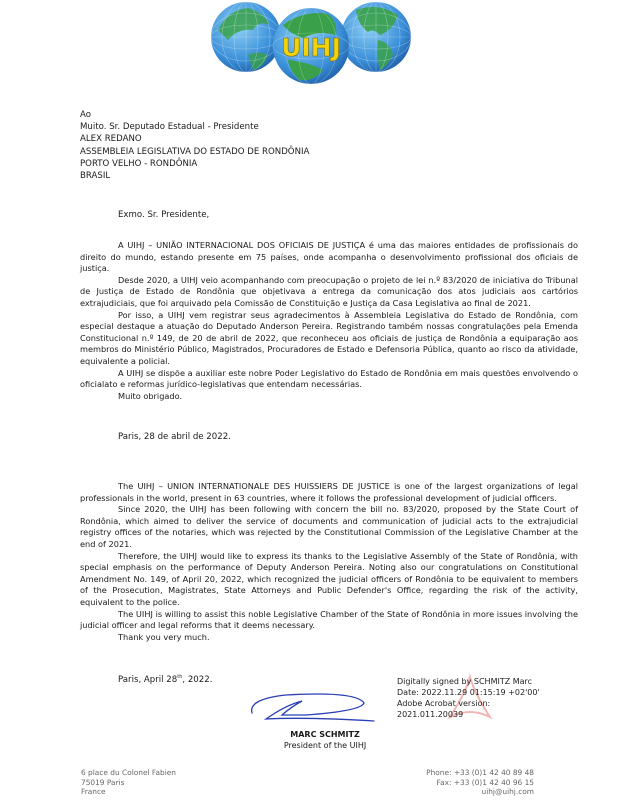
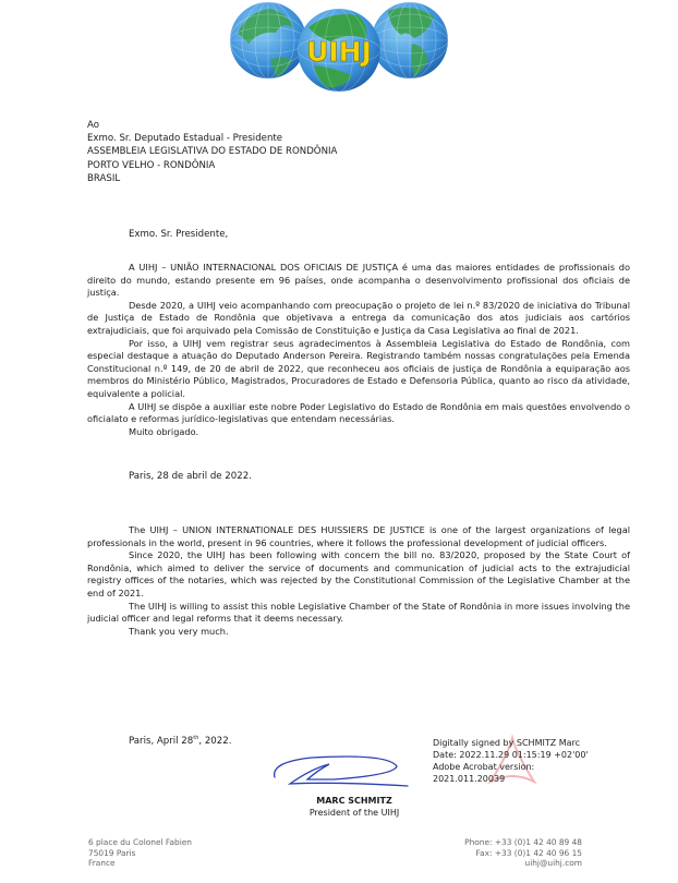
  UIHJ
  Ao
- Muito. Sr. Deputado Estadual - Presidente
+ Exmo. Sr. Deputado Estadual - Presidente
- ALEX REDANO
  ASSEMBLEIA LEGISLATIVA DO ESTADO DE RONDÔNIA
  PORTO VELHO - RONDÔNIA
  BRASIL
  Exmo. Sr. Presidente,
- A UIHJ – UNIÃO INTERNACIONAL DOS OFICIAIS DE JUSTIÇA é uma das maiores entidades de profissionais do direito do mundo, estando presente em 75 países, onde acompanha o desenvolvimento profissional dos oficiais de justiça.
+ A UIHJ – UNIÃO INTERNACIONAL DOS OFICIAIS DE JUSTIÇA é uma das maiores entidades de profissionais do direito do mundo, estando presente em 96 países, onde acompanha o desenvolvimento profissional dos oficiais de justiça.
  Desde 2020, a UIHJ veio acompanhando com preocupação o projeto de lei n.º 83/2020 de iniciativa do Tribunal de Justiça de Estado de Rondônia que objetivava a entrega da comunicação dos atos judiciais aos cartórios extrajudiciais, que foi arquivado pela Comissão de Constituição e Justiça da Casa Legislativa ao final de 2021.
  Por isso, a UIHJ vem registrar seus agradecimentos à Assembleia Legislativa do Estado de Rondônia, com especial destaque a atuação do Deputado Anderson Pereira. Registrando também nossas congratulações pela Emenda Constitucional n.º 149, de 20 de abril de 2022, que reconheceu aos oficiais de justiça de Rondônia a equiparação aos membros do Ministério Público, Magistrados, Procuradores de Estado e Defensoria Pública, quanto ao risco da atividade, equivalente a policial.
  A UIHJ se dispõe a auxiliar este nobre Poder Legislativo do Estado de Rondônia em mais questões envolvendo o oficialato e reformas jurídico-legislativas que entendam necessárias.
  Muito obrigado.
  Paris, 28 de abril de 2022.
- The UIHJ – UNION INTERNATIONALE DES HUISSIERS DE JUSTICE is one of the largest organizations of legal professionals in the world, present in 63 countries, where it follows the professional development of judicial officers.
+ The UIHJ – UNION INTERNATIONALE DES HUISSIERS DE JUSTICE is one of the largest organizations of legal professionals in the world, present in 96 countries, where it follows the professional development of judicial officers.
  Since 2020, the UIHJ has been following with concern the bill no. 83/2020, proposed by the State Court of Rondônia, which aimed to deliver the service of documents and communication of judicial acts to the extrajudicial registry offices of the notaries, which was rejected by the Constitutional Commission of the Legislative Chamber at the end of 2021.
- Therefore, the UIHJ would like to express its thanks to the Legislative Assembly of the State of Rondônia, with special emphasis on the performance of Deputy Anderson Pereira. Noting also our congratulations on Constitutional Amendment No. 149, of April 20, 2022, which recognized the judicial officers of Rondônia to be equivalent to members of the Prosecution, Magistrates, State Attorneys and Public Defender's Office, regarding the risk of the activity, equivalent to the police.
  The UIHJ is willing to assist this noble Legislative Chamber of the State of Rondônia in more issues involving the judicial officer and legal reforms that it deems necessary.
  Thank you very much.
  Paris, April 28 , 2022.
  Digitally signed by SCHMITZ Marc
  Date: 2022.11.29 01:15:19 +02'00'
  Adobe Acrobat version:
  2021.011.20039
  MARC SCHMITZ
  President of the UIHJ
  6 place du Colonel Fabien
  75019 Paris
  France
  Phone: +33 (0)1 42 40 89 48
  Fax: +33 (0)1 42 40 96 15
  uihj@uihj.com
